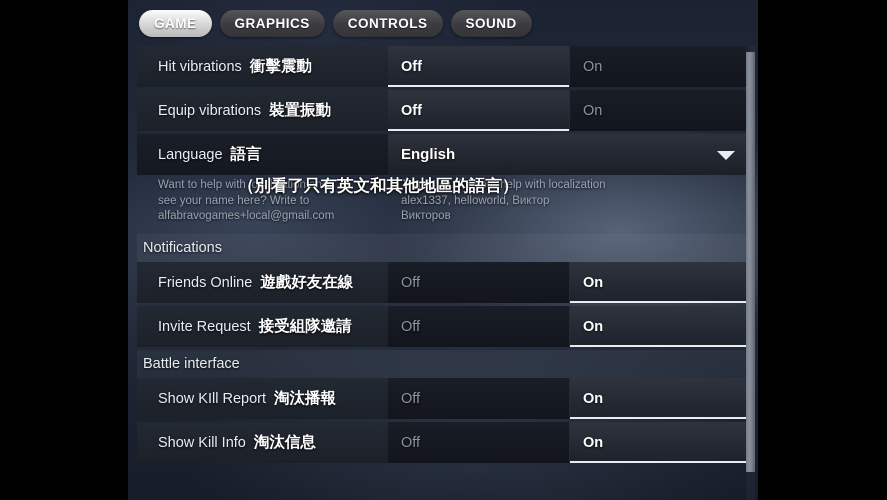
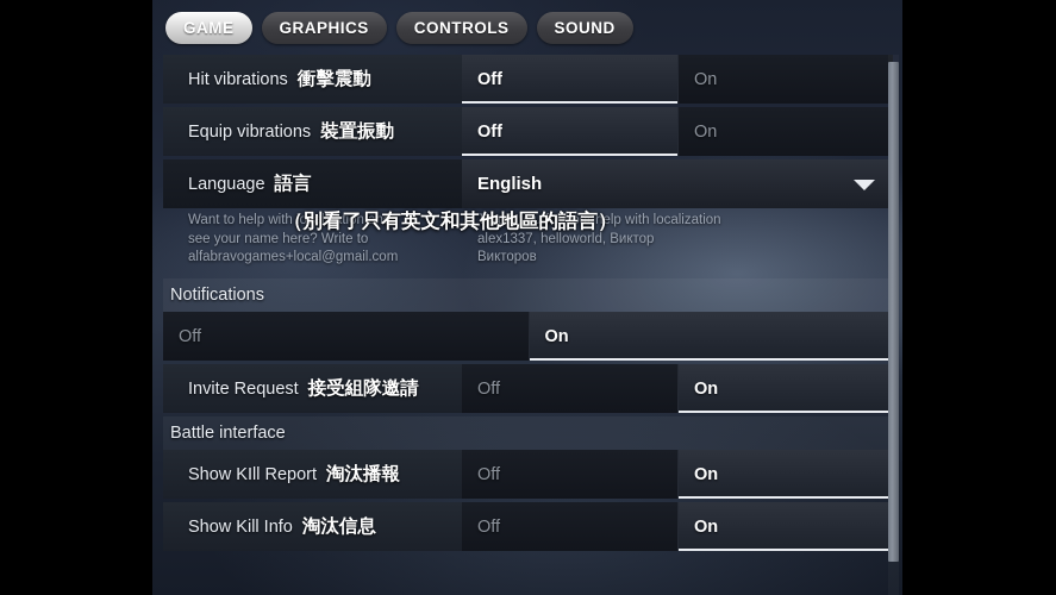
  GAME
  GRAPHICS
  CONTROLS
  SOUND
  Hit vibrations
  衝擊震動
  Off
  On
  Equip vibrations
  裝置振動
  Off
  On
  Language
  語言
  English
  Want to help with localization and
  see your name here? Write to
  alfabravogames+local@gmail.com
  Thank you for your help with localization
  alex1337, helloworld, Виктор
  Викторов
  Notifications
- Friends Online
- 遊戲好友在線
  Off
  On
  Invite Request
  接受組隊邀請
  Off
  On
  Battle interface
  Show KIll Report
  淘汰播報
  Off
  On
  Show Kill Info
  淘汰信息
  Off
  On
  （別看了只有英文和其他地區的語言）
